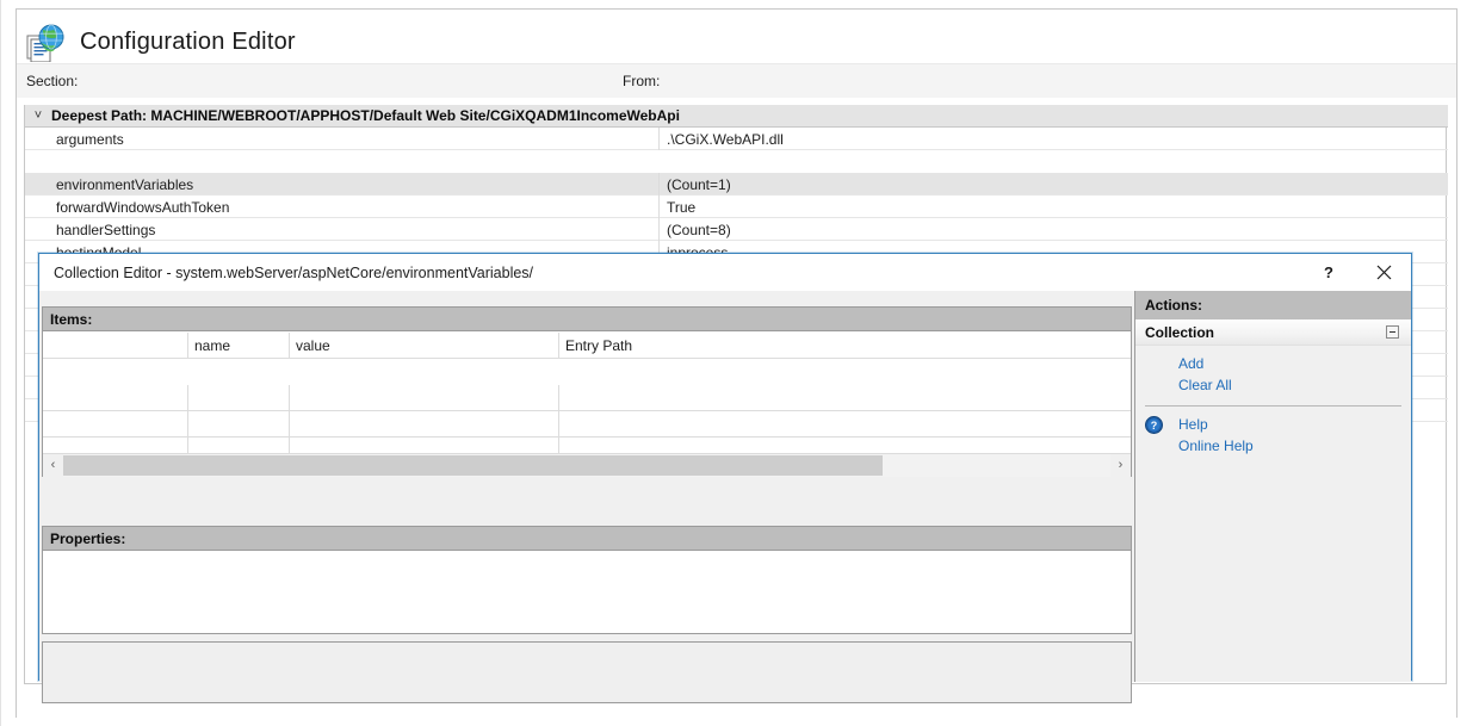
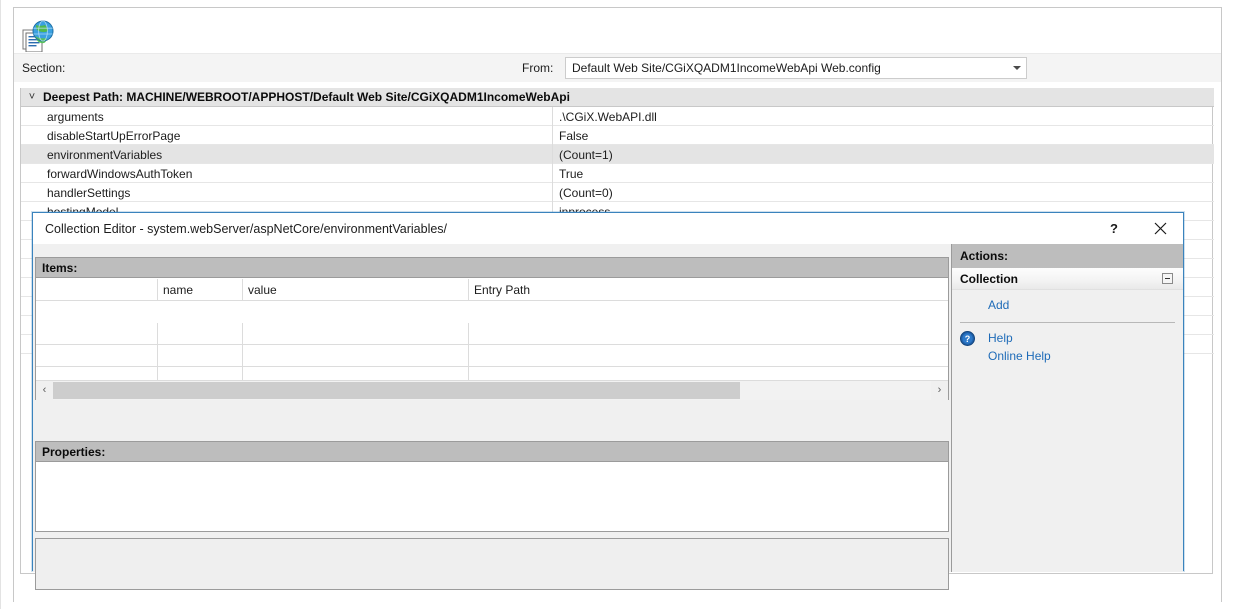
- Configuration Editor
  Section:
  From:
+ Default Web Site/CGiXQADM1IncomeWebApi Web.config
  ˅
  Deepest Path: MACHINE/WEBROOT/APPHOST/Default Web Site/CGiXQADM1IncomeWebApi
  arguments
  .\CGiX.WebAPI.dll
+ disableStartUpErrorPage
+ False
  environmentVariables
  (Count=1)
  forwardWindowsAuthToken
  True
  handlerSettings
- (Count=8)
+ (Count=0)
  Collection Editor - system.webServer/aspNetCore/environmentVariables/
  ?
  Items:
  name
  value
  Entry Path
  ‹
  ›
  Properties:
  Actions:
  Collection
  Add
- Clear All
  ?
  Help
  Online Help
